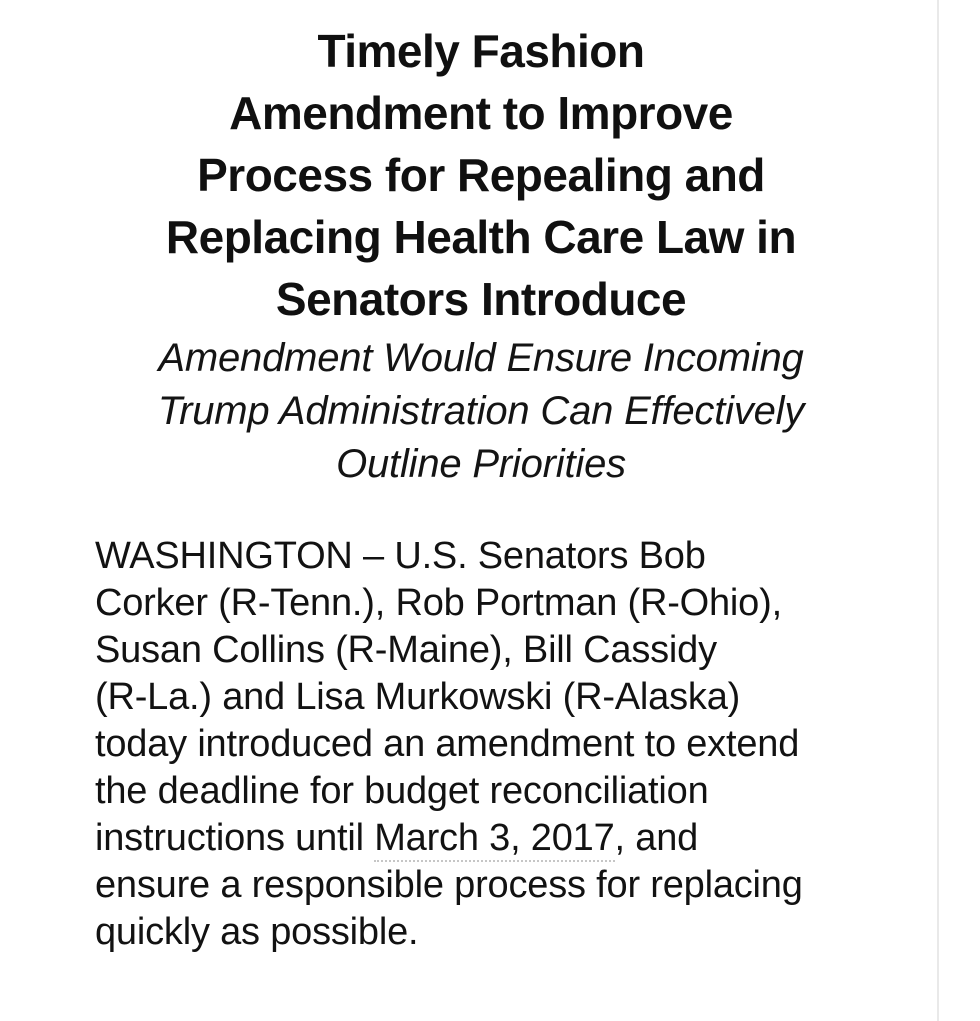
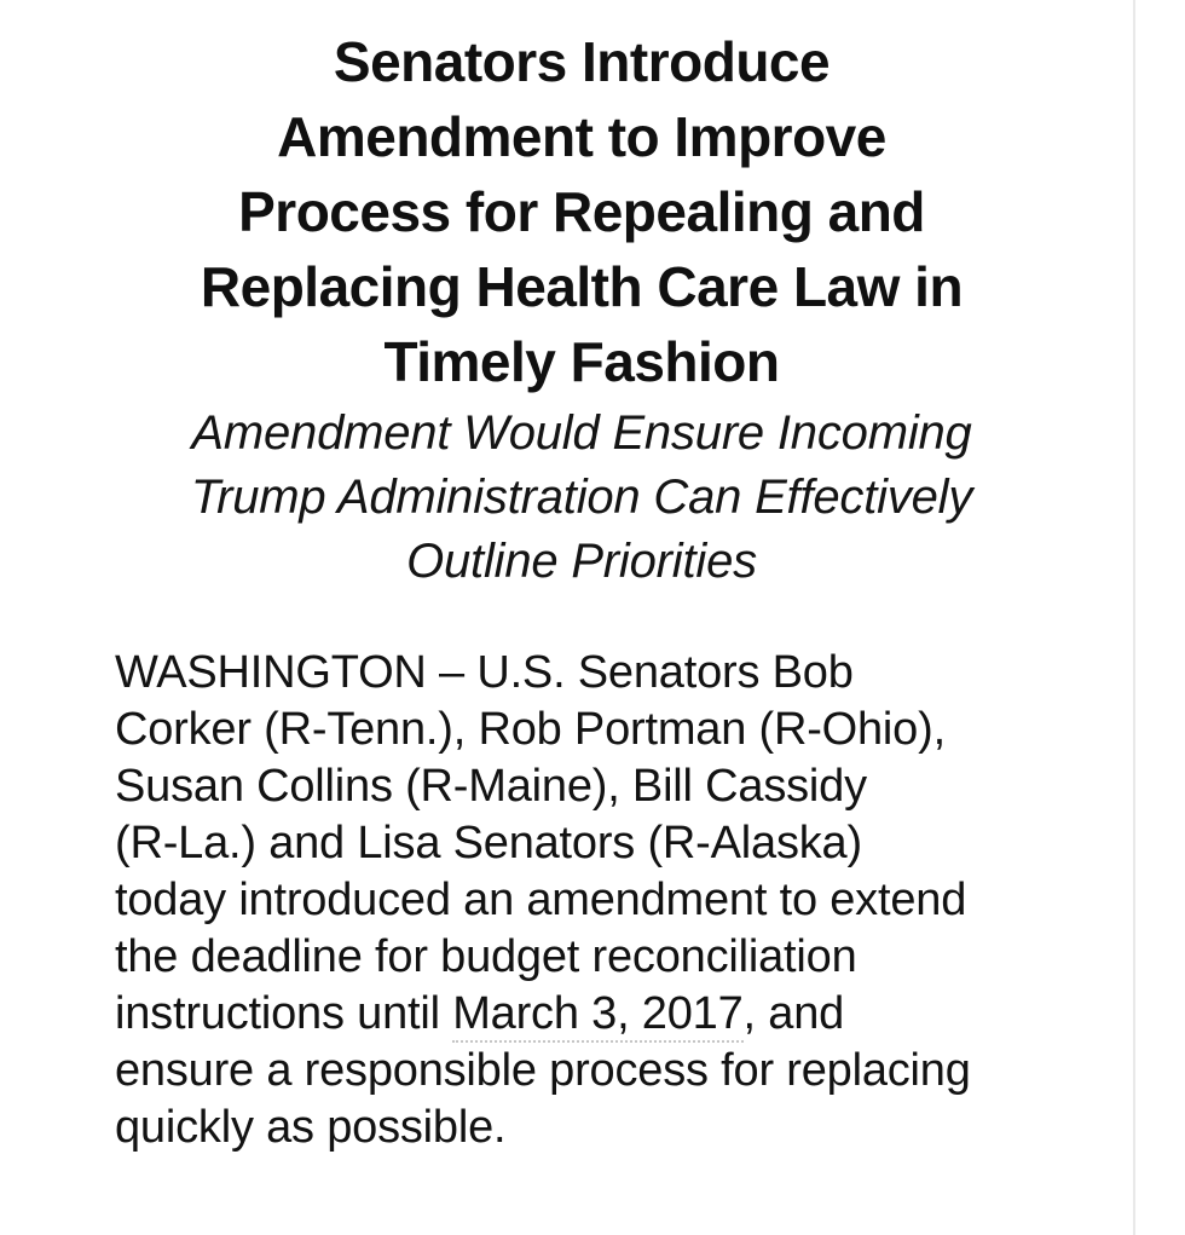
- Timely Fashion
+ Senators Introduce
  Amendment to Improve
  Process for Repealing and
  Replacing Health Care Law in
- Senators Introduce
+ Timely Fashion
  Amendment Would Ensure Incoming
  Trump Administration Can Effectively
  Outline Priorities
  WASHINGTON – U.S. Senators Bob
  Corker (R-Tenn.), Rob Portman (R-Ohio),
  Susan Collins (R-Maine), Bill Cassidy
- (R-La.) and Lisa Murkowski (R-Alaska)
+ (R-La.) and Lisa Senators (R-Alaska)
  today introduced an amendment to extend
  the deadline for budget reconciliation
  instructions until March 3, 2017, and
  ensure a responsible process for replacing
  quickly as possible.
